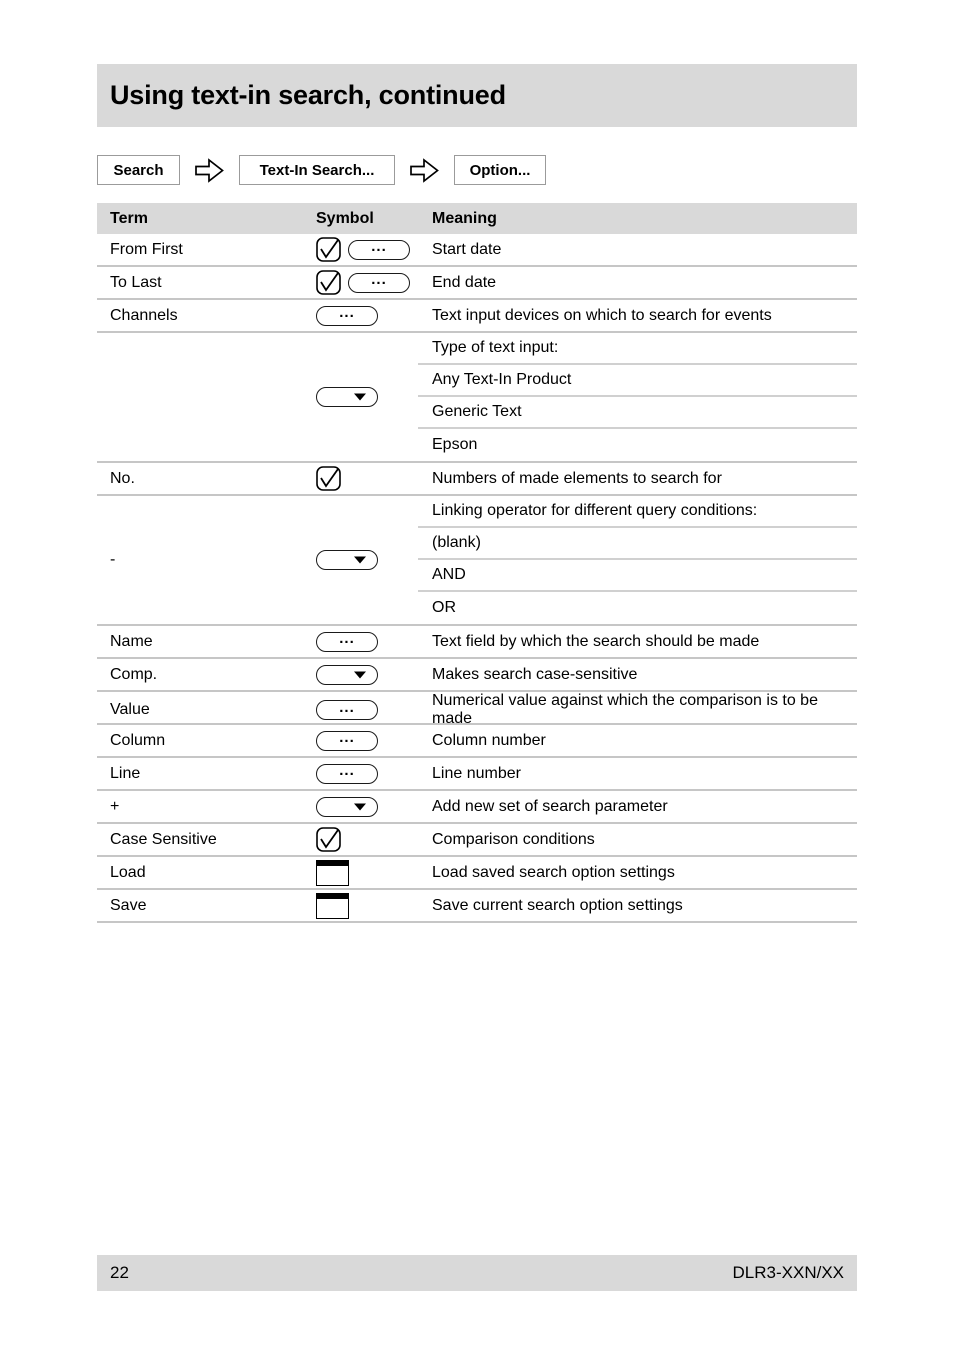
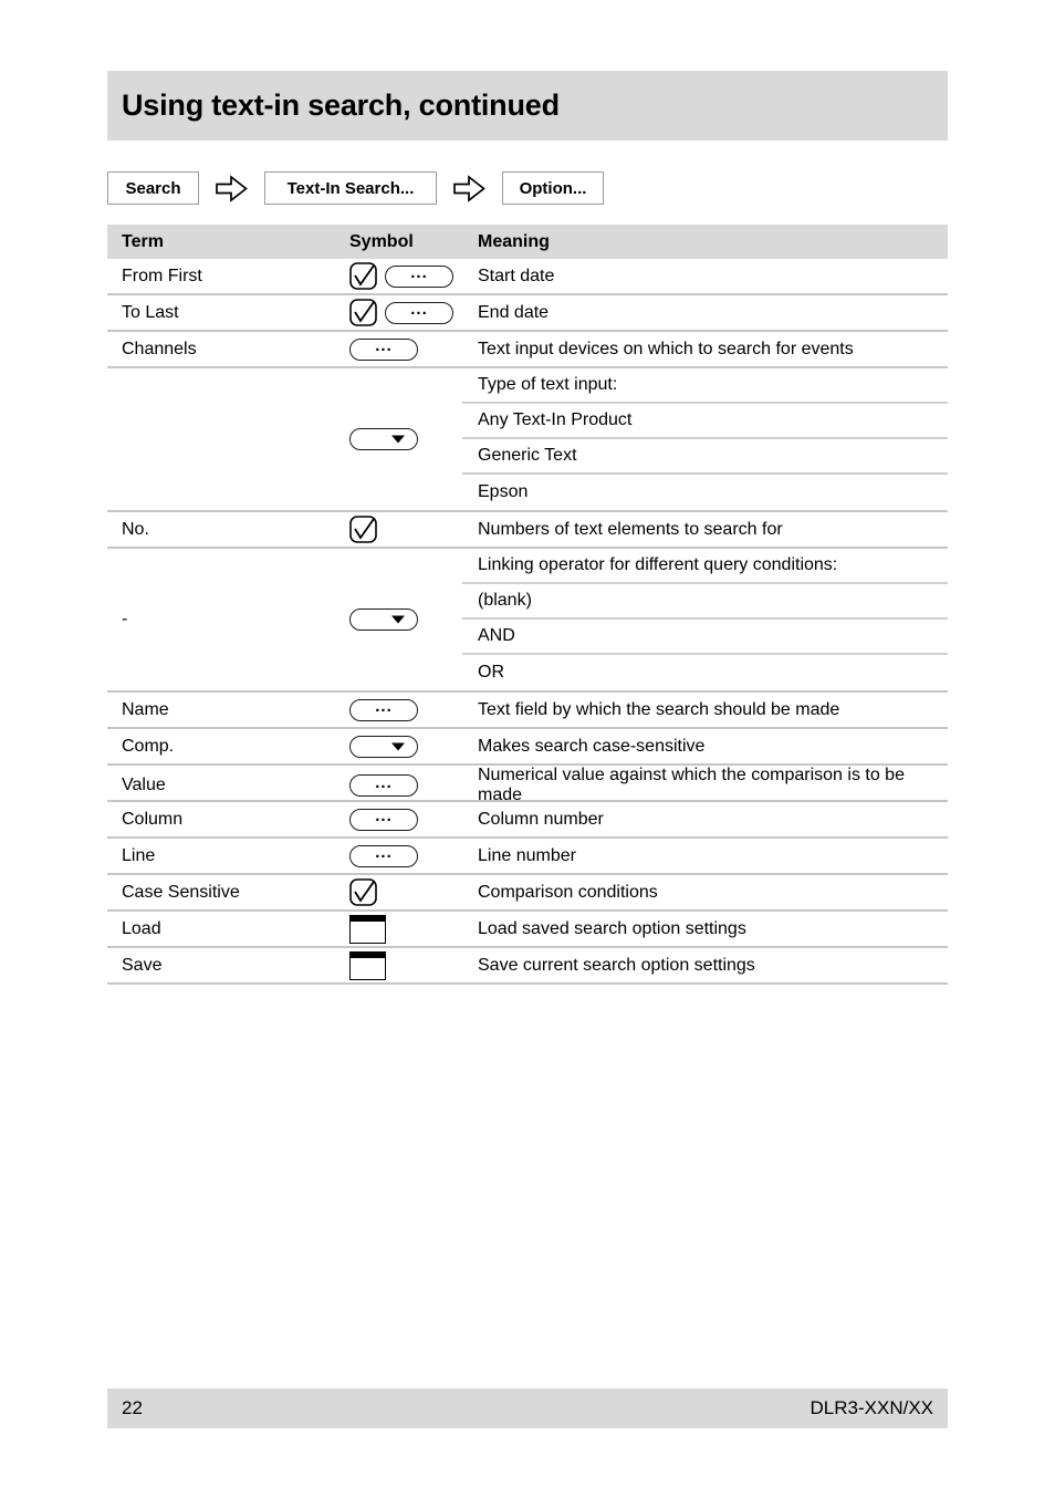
  Using text-in search, continued
  Search
  Text-In Search...
  Option...
  Term
  Symbol
  Meaning
  From First
  ...
  Start date
  To Last
  ...
  End date
  Channels
  ...
  Text input devices on which to search for events
  Type of text input:
  Any Text-In Product
  Generic Text
  Epson
  No.
- Numbers of made elements to search for
+ Numbers of text elements to search for
  -
  Linking operator for different query conditions:
  (blank)
  AND
  OR
  Name
  ...
  Text field by which the search should be made
  Comp.
  Makes search case-sensitive
  Value
  ...
  Numerical value against which the comparison is to be made
  Column
  ...
  Column number
  Line
  ...
  Line number
- +
- Add new set of search parameter
  Case Sensitive
  Comparison conditions
  Load
  Load saved search option settings
  Save
  Save current search option settings
  22
  DLR3-XXN/XX
